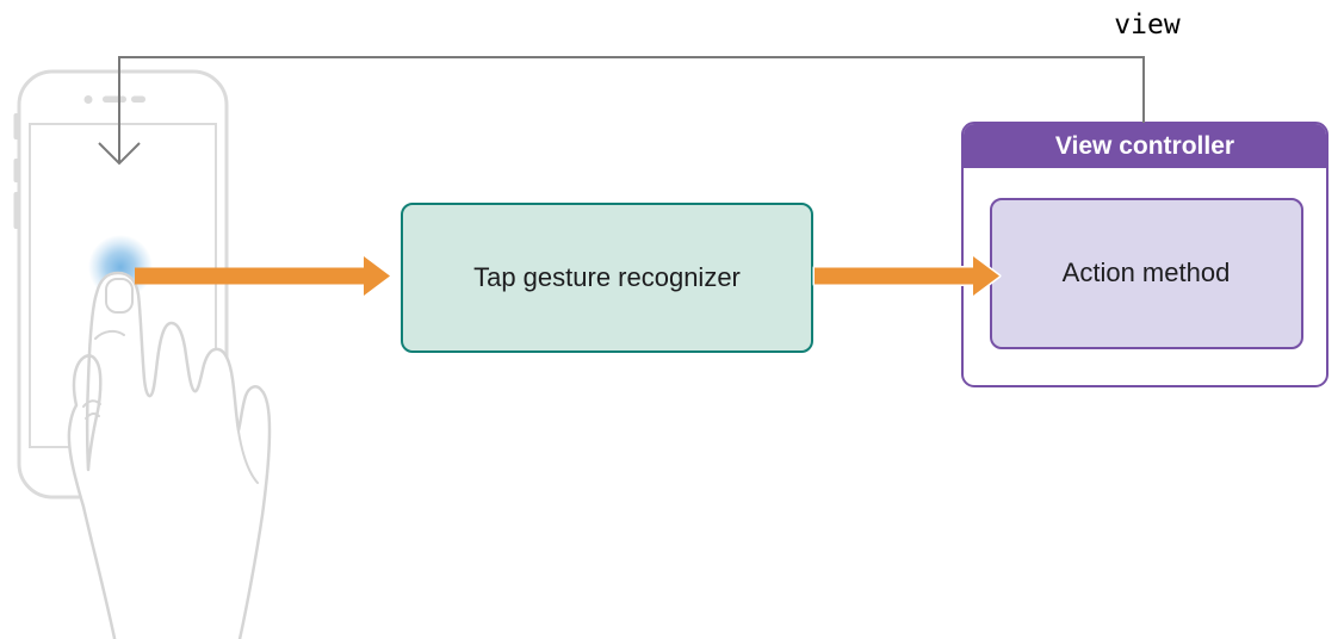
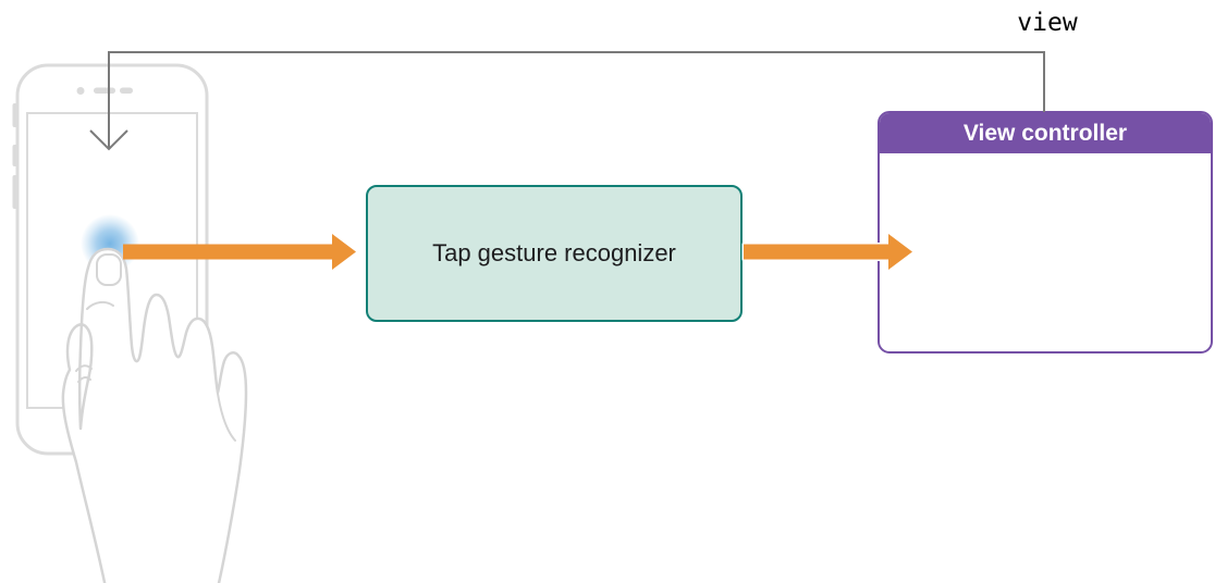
  view
  Tap gesture recognizer
  View controller
- Action method
